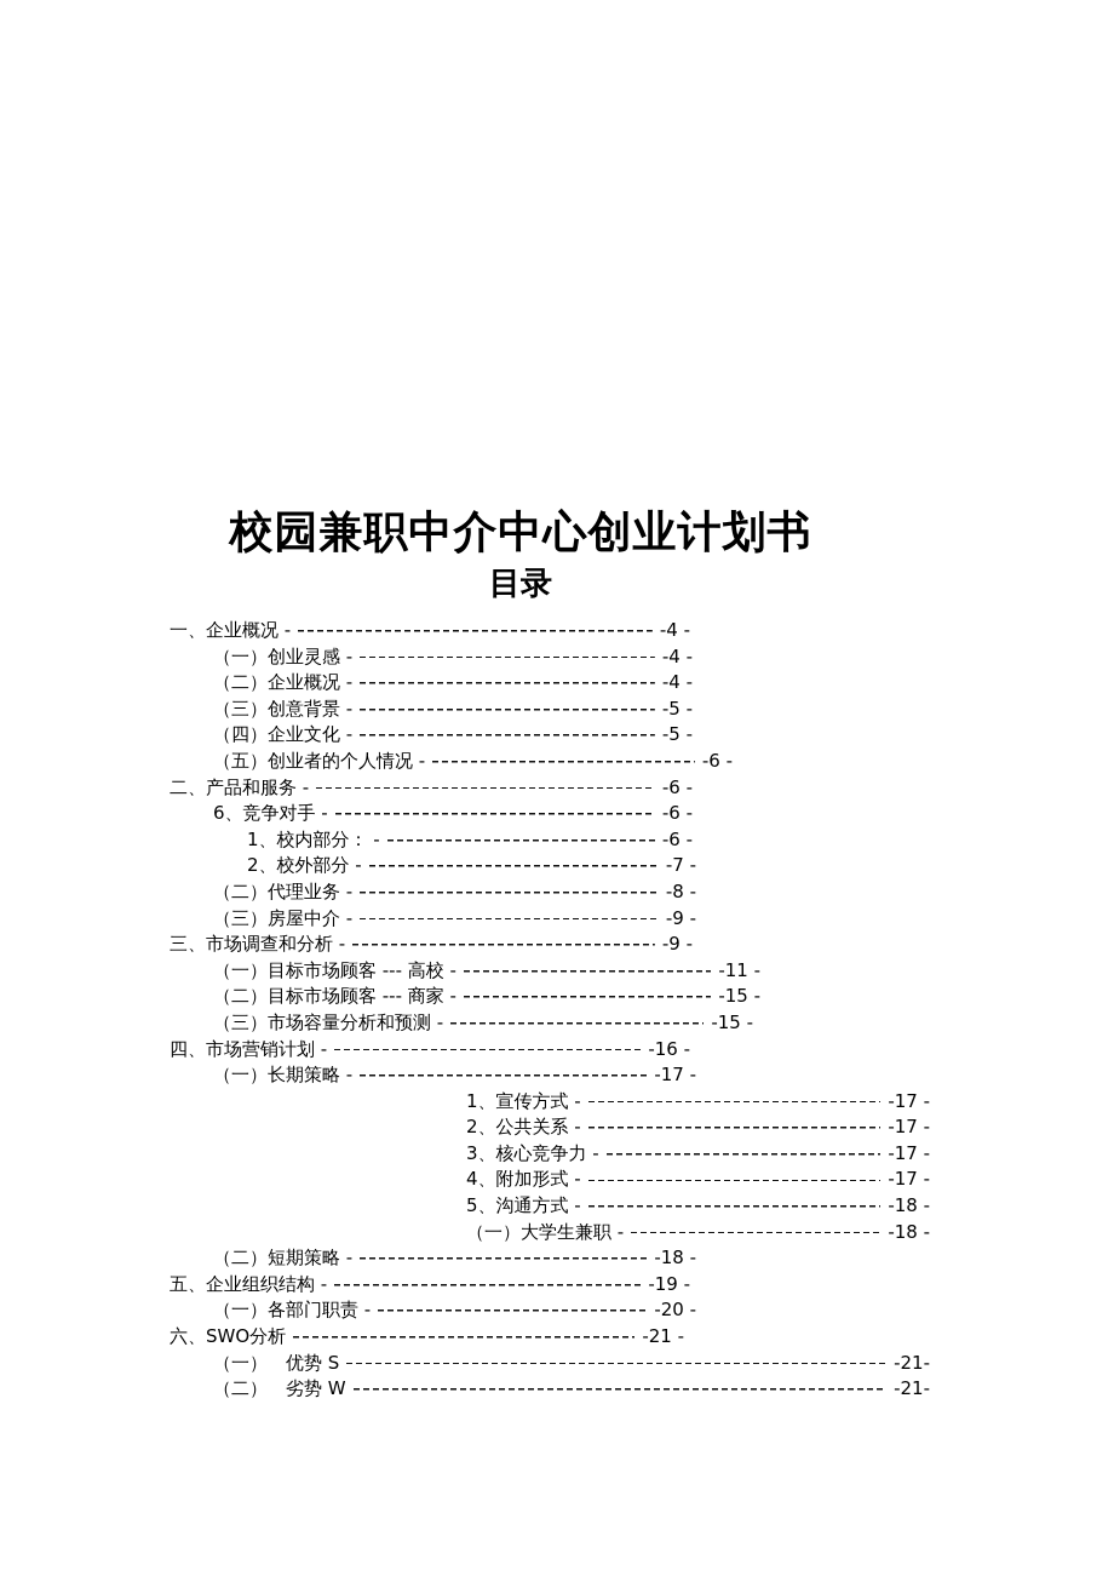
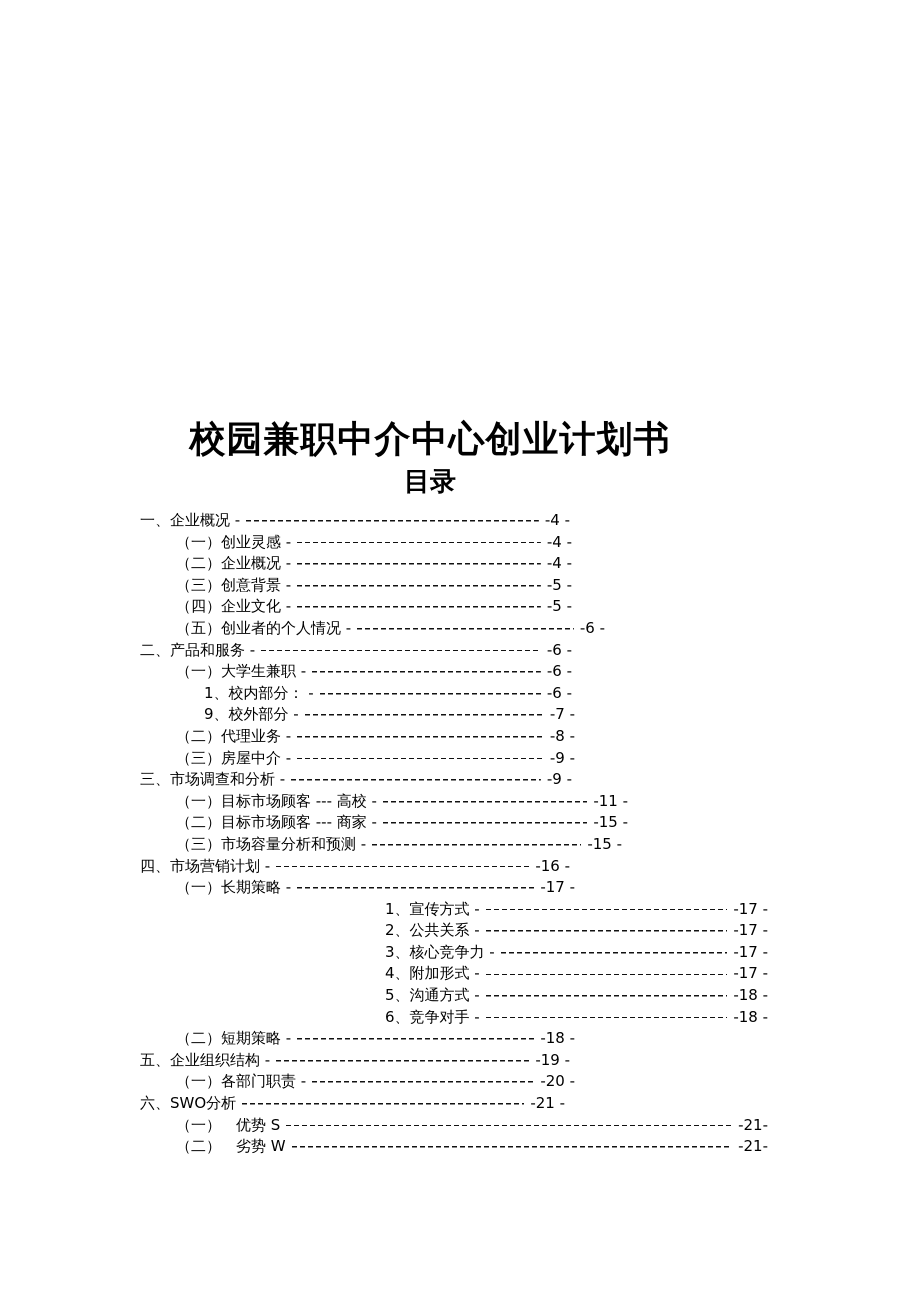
  校园兼职中介中心创业计划书
  目录
  一、企业概况 -
  -4 -
  （一）创业灵感 -
  -4 -
  （二）企业概况 -
  -4 -
  （三）创意背景 -
  -5 -
  （四）企业文化 -
  -5 -
  （五）创业者的个人情况 -
  -6 -
  二、产品和服务 -
  -6 -
- 6、竞争对手 -
+ （一）大学生兼职 -
  -6 -
  1、校内部分： -
  -6 -
- 2、校外部分 -
+ 9、校外部分 -
  -7 -
  （二）代理业务 -
  -8 -
  （三）房屋中介 -
  -9 -
  三、市场调查和分析 -
  -9 -
  （一）目标市场顾客 --- 高校 -
  -11 -
  （二）目标市场顾客 --- 商家 -
  -15 -
  （三）市场容量分析和预测 -
  -15 -
  四、市场营销计划 -
  -16 -
  （一）长期策略 -
  -17 -
  1、宣传方式 -
  -17 -
  2、公共关系 -
  -17 -
  3、核心竞争力 -
  -17 -
  4、附加形式 -
  -17 -
  5、沟通方式 -
  -18 -
- （一）大学生兼职 -
+ 6、竞争对手 -
  -18 -
  （二）短期策略 -
  -18 -
  五、企业组织结构 -
  -19 -
  （一）各部门职责 -
  -20 -
  六、SWO分析
  -21 -
  （一） 优势 S
  -21-
  （二） 劣势 W
  -21-
